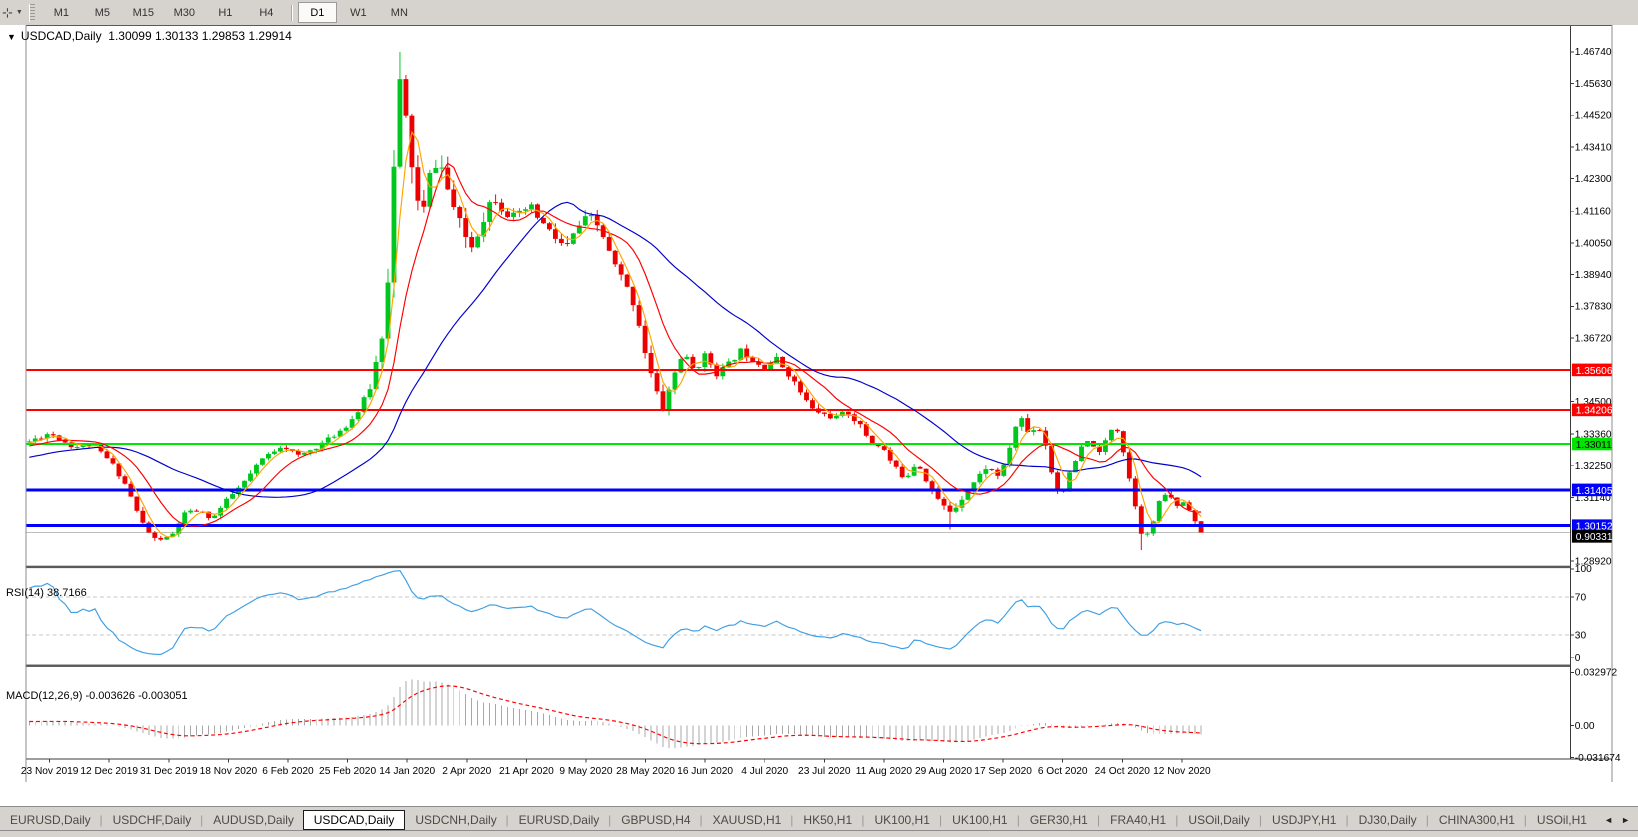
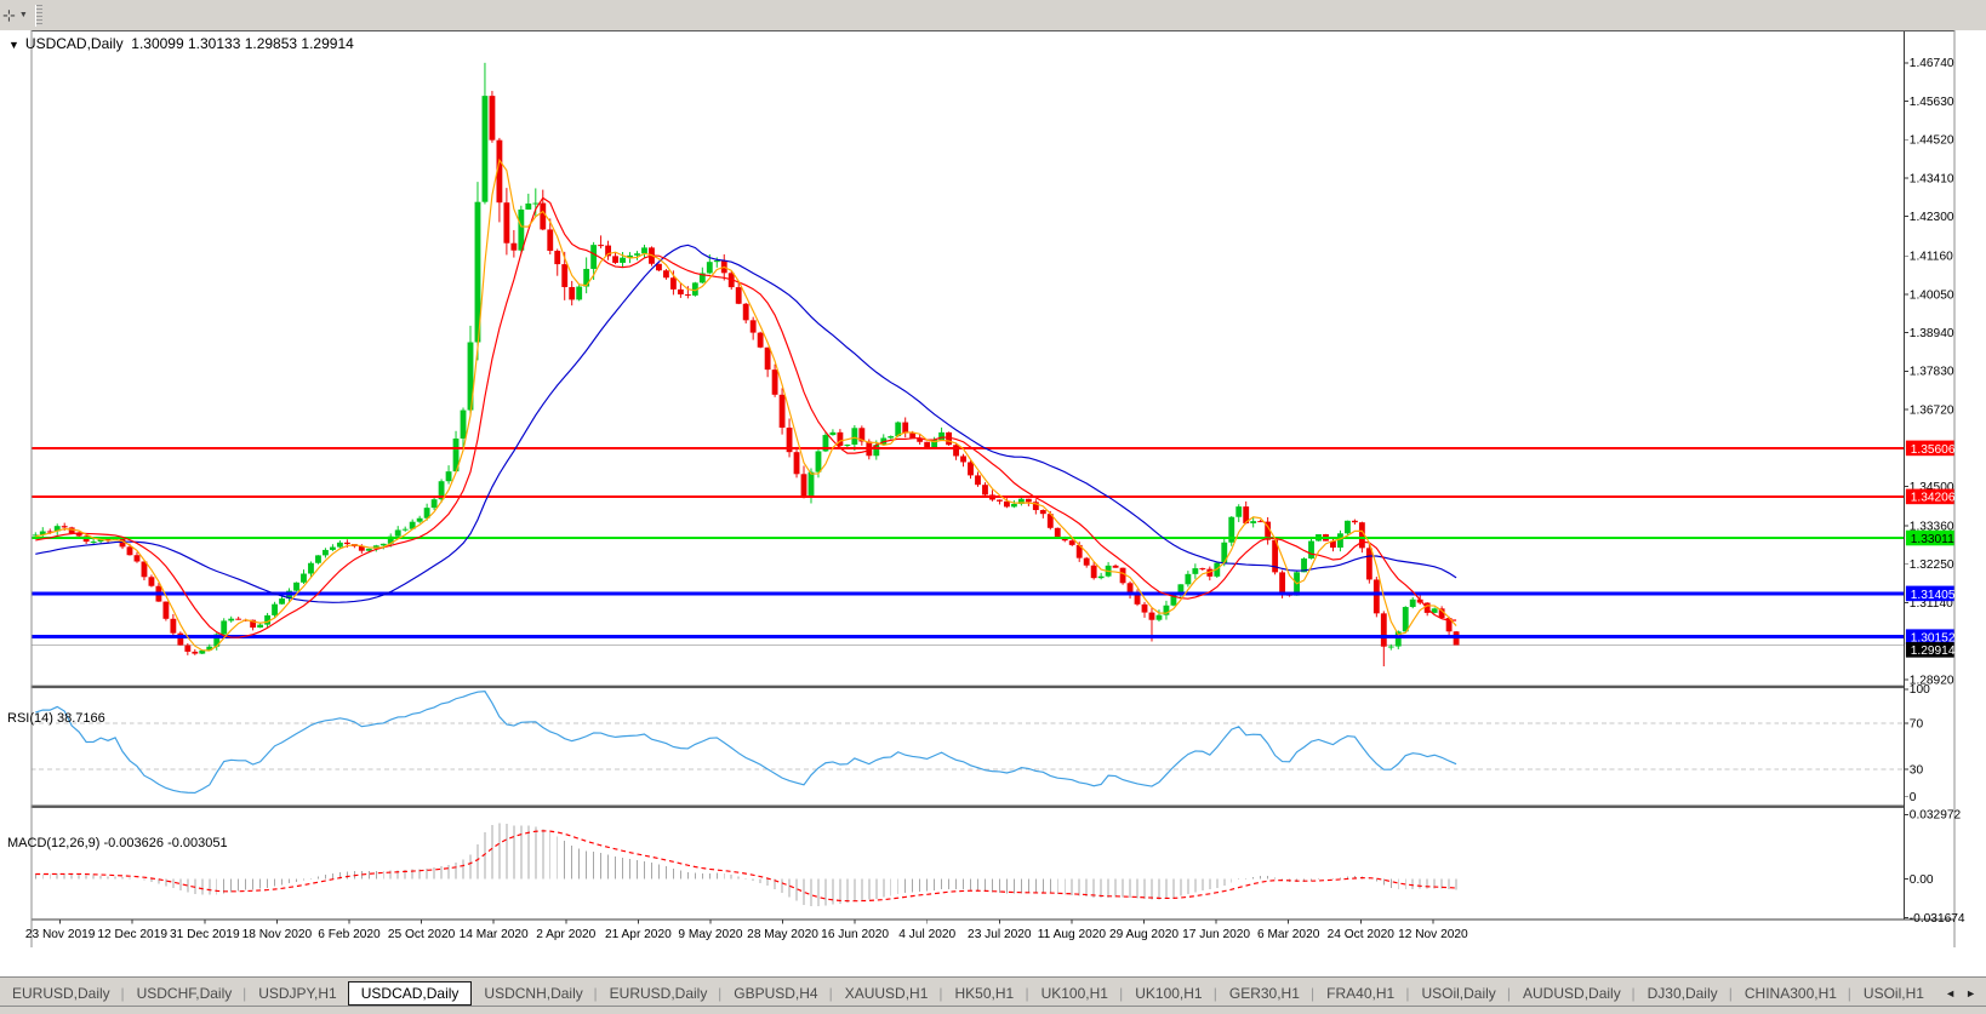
  ⊹
- M1
- M5
- M15
- M30
- H1
- H4
- D1
- W1
- MN
  1.46740
  1.45630
  1.44520
  1.43410
  1.42300
  1.41160
  1.40050
  1.38940
  1.37830
  1.36720
  1.34500
  1.33360
  1.32250
  1.31140
  1.28920
  1.35606
  1.34206
  1.33011
  1.31405
  1.30152
- 0.90331
+ 1.29914
  100
  70
  30
  0
  0.032972
  0.00
  -0.031674
  23 Nov 2019
  12 Dec 2019
  31 Dec 2019
  18 Nov 2020
  6 Feb 2020
- 25 Feb 2020
+ 25 Oct 2020
- 14 Jan 2020
+ 14 Mar 2020
  2 Apr 2020
  21 Apr 2020
  9 May 2020
  28 May 2020
  16 Jun 2020
  4 Jul 2020
  23 Jul 2020
  11 Aug 2020
  29 Aug 2020
- 17 Sep 2020
+ 17 Jun 2020
- 6 Oct 2020
+ 6 Mar 2020
  24 Oct 2020
  12 Nov 2020
  ▼ USDCAD,Daily 1.30099 1.30133 1.29853 1.29914
  RSI(14) 38.7166
  MACD(12,26,9) -0.003626 -0.003051
  EURUSD,Daily
  |
  USDCHF,Daily
  |
- AUDUSD,Daily
+ USDJPY,H1
  USDCAD,Daily
  USDCNH,Daily
  |
  EURUSD,Daily
  |
  GBPUSD,H4
  |
  XAUUSD,H1
  |
  HK50,H1
  |
  UK100,H1
  |
  UK100,H1
  |
  GER30,H1
  |
  FRA40,H1
  |
  USOil,Daily
  |
- USDJPY,H1
+ AUDUSD,Daily
  |
  DJ30,Daily
  |
  CHINA300,H1
  |
  USOil,H1
  ◄
  ►
